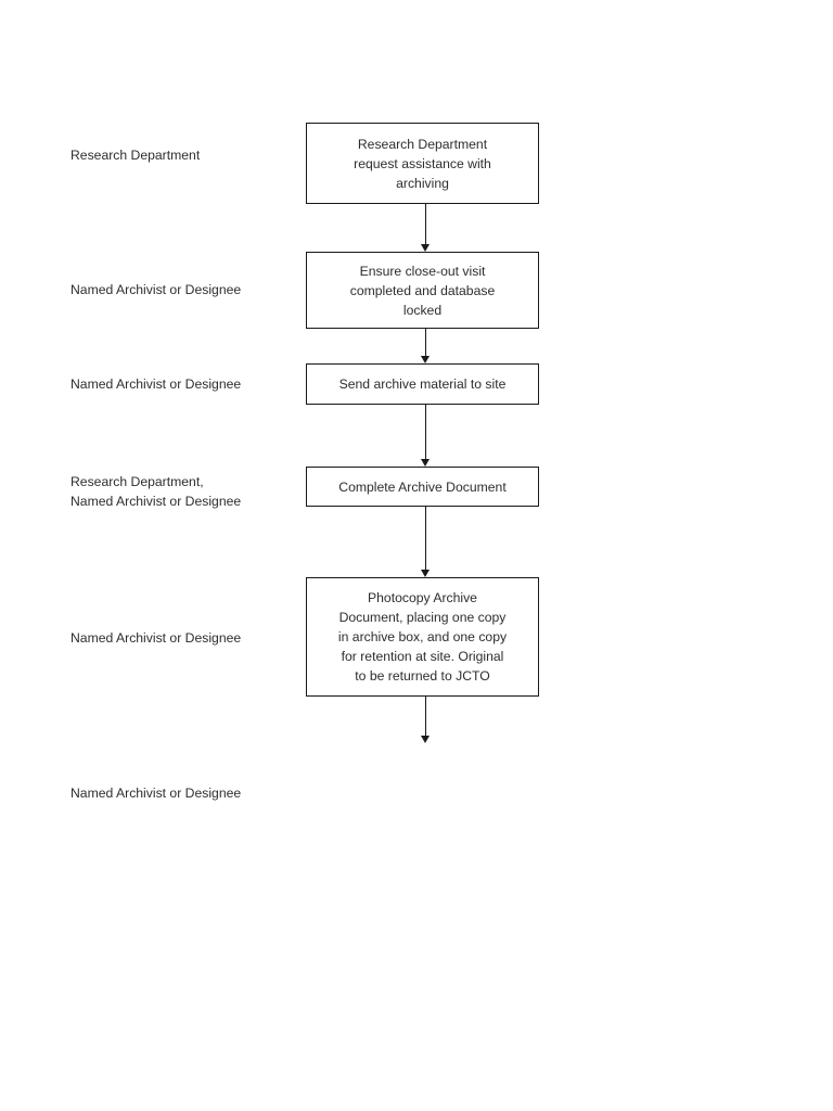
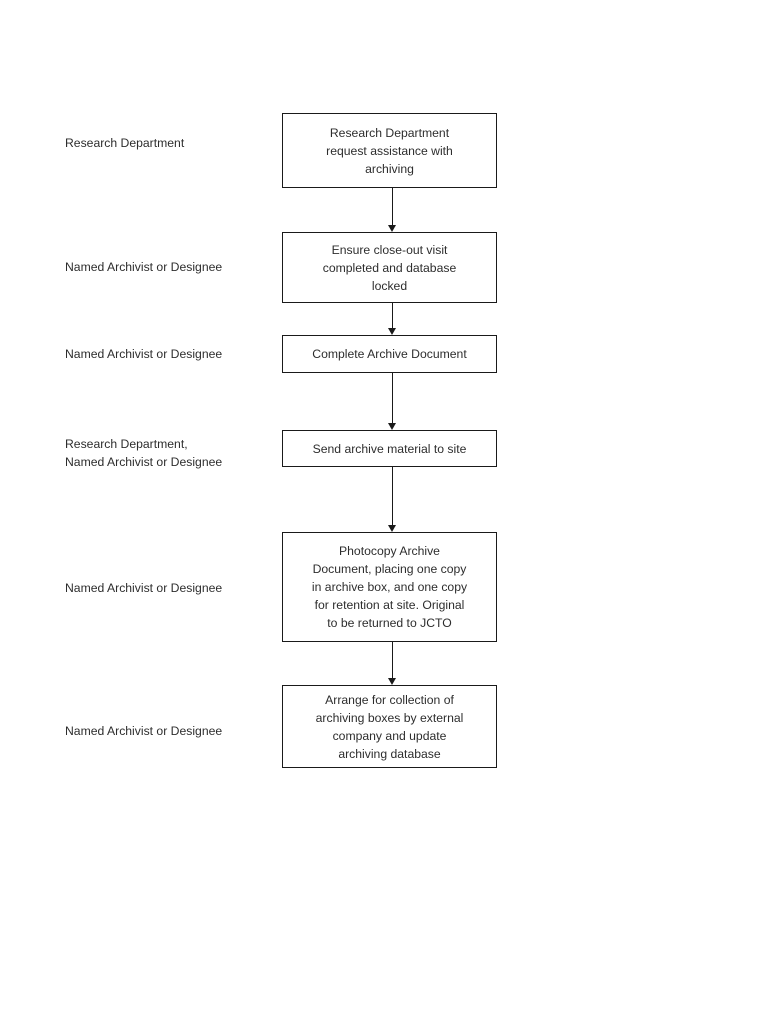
  Research Department
  Research Department
  request assistance with
  archiving
  Named Archivist or Designee
  Ensure close-out visit
  completed and database
  locked
  Named Archivist or Designee
- Send archive material to site
+ Complete Archive Document
  Research Department,
  Named Archivist or Designee
- Complete Archive Document
+ Send archive material to site
  Named Archivist or Designee
  Photocopy Archive
  Document, placing one copy
  in archive box, and one copy
  for retention at site. Original
  to be returned to JCTO
  Named Archivist or Designee
+ Arrange for collection of
+ archiving boxes by external
+ company and update
+ archiving database
